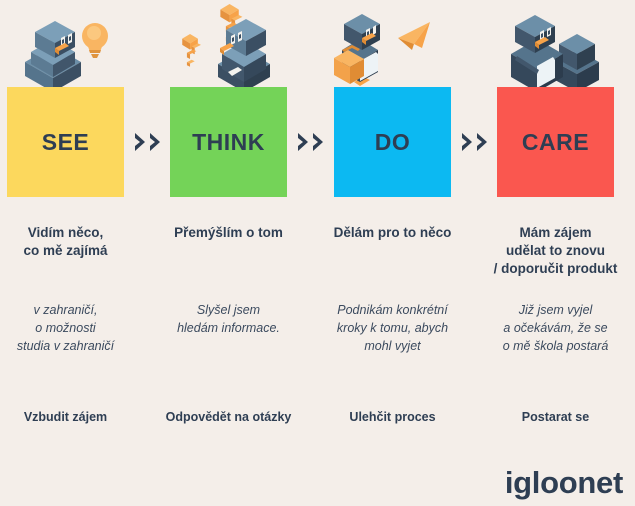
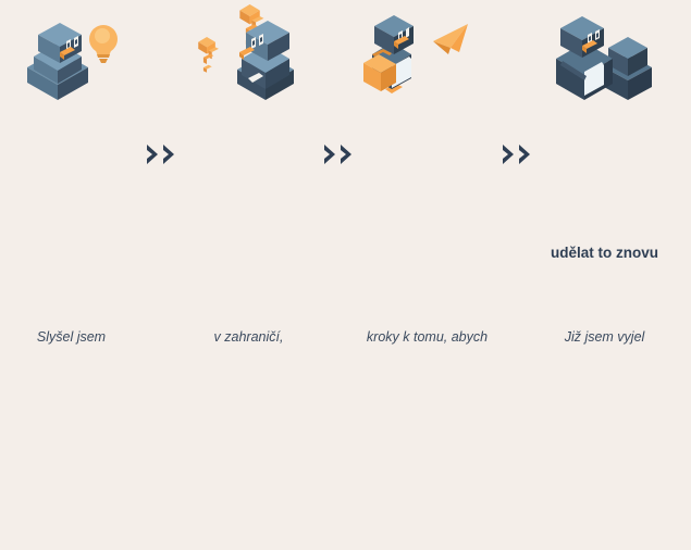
- SEE
- Vidím něco,
- co mě zajímá
- v zahraničí,
+ Slyšel jsem
- o možnosti
- studia v zahraničí
- Vzbudit zájem
- THINK
- Přemýšlím o tom
- Slyšel jsem
+ v zahraničí,
- hledám informace.
- Odpovědět na otázky
- DO
- Dělám pro to něco
- Podnikám konkrétní
  kroky k tomu, abych
- mohl vyjet
- Ulehčit proces
- CARE
- Mám zájem
  udělat to znovu
- / doporučit produkt
  Již jsem vyjel
- a očekávám, že se
- o mě škola postará
- Postarat se
- igloonet
